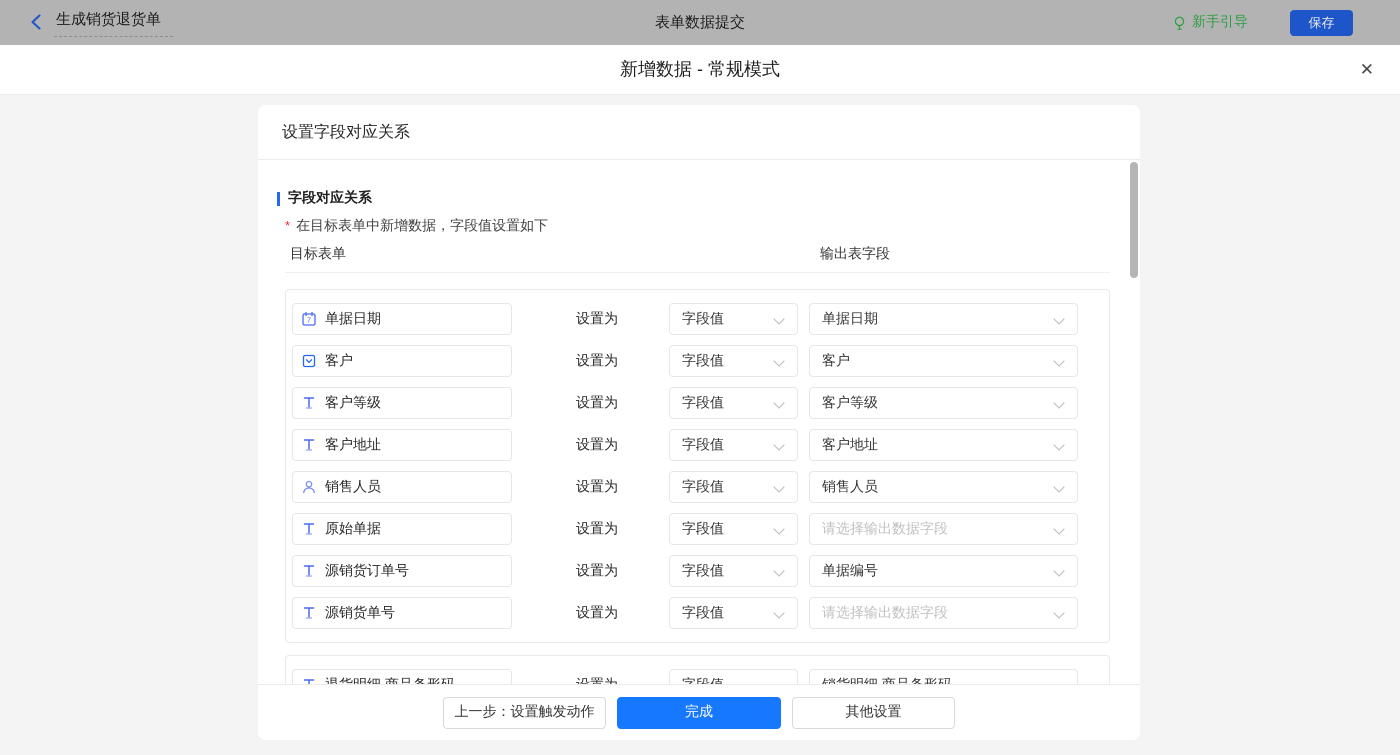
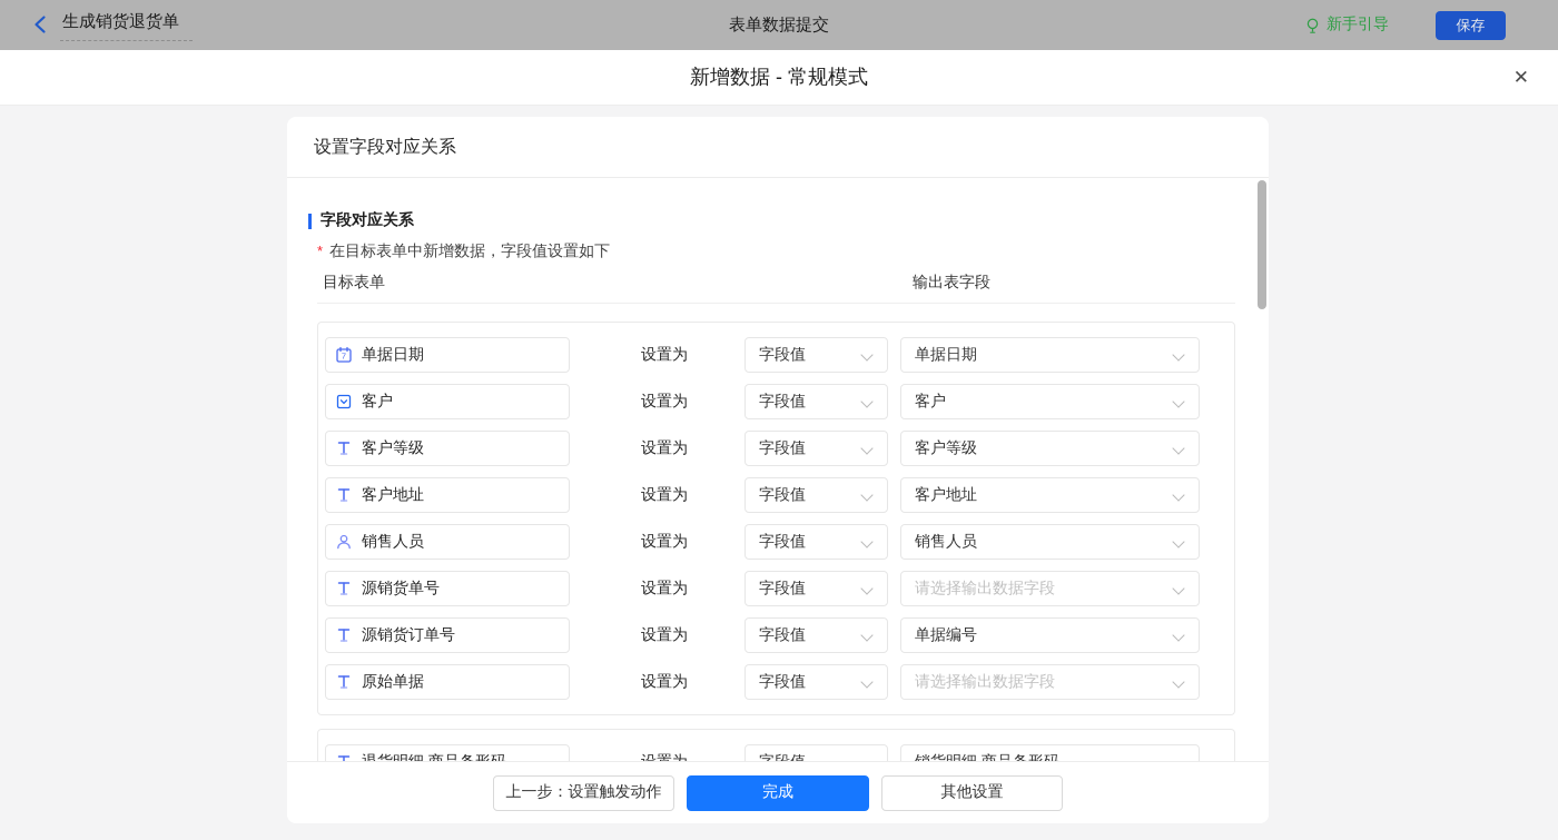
  生成销货退货单
  表单数据提交
  新手引导
  保存
  新增数据 - 常规模式
  ✕
  设置字段对应关系
  字段对应关系
  * 在目标表单中新增数据，字段值设置如下
  目标表单
  输出表字段
  7
  单据日期
  设置为
  字段值
  单据日期
  客户
  设置为
  字段值
  客户
  客户等级
  设置为
  字段值
  客户等级
  客户地址
  设置为
  字段值
  客户地址
  销售人员
  设置为
  字段值
  销售人员
- 原始单据
+ 源销货单号
  设置为
  字段值
  请选择输出数据字段
  源销货订单号
  设置为
  字段值
  单据编号
- 源销货单号
+ 原始单据
  设置为
  字段值
  请选择输出数据字段
  上一步：设置触发动作
  完成
  其他设置
